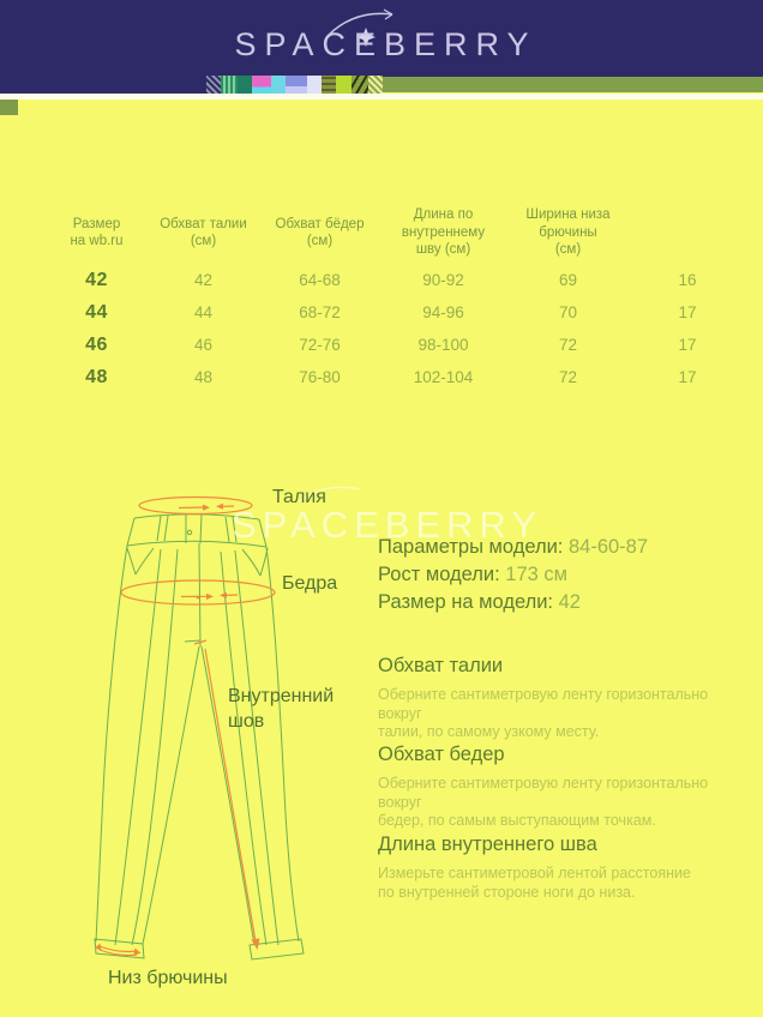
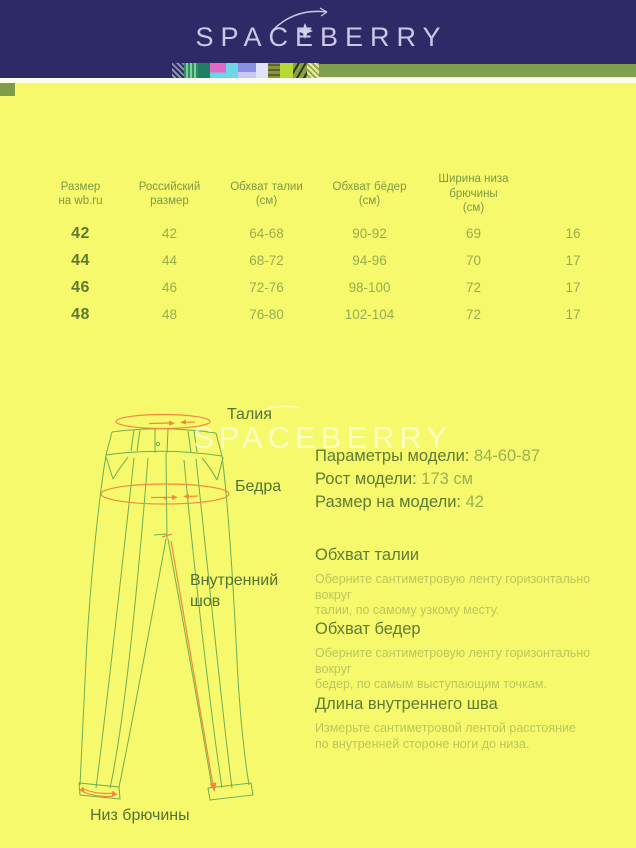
  SPACEBERRY
  Размер
  на wb.ru
+ Российский
+ размер
  Обхват талии
  (см)
  Обхват бёдер
  (см)
- Длина по
- внутреннему
- шву (см)
  Ширина низа
  брючины
  (см)
  42
  42
  64-68
  90-92
  69
  16
  44
  44
  68-72
  94-96
  70
  17
  46
  46
  72-76
  98-100
  72
  17
  48
  48
  76-80
  102-104
  72
  17
  SPACEBERRY
  Талия
  Бедра
  Внутренний
  шов
  Низ брючины
  Параметры модели: 84-60-87
  Рост модели: 173 см
  Размер на модели: 42
  Обхват талии
  Оберните сантиметровую ленту горизонтально вокруг
  талии, по самому узкому месту.
  Обхват бедер
  Оберните сантиметровую ленту горизонтально вокруг
  бедер, по самым выступающим точкам.
  Длина внутреннего шва
  Измерьте сантиметровой лентой расстояние
  по внутренней стороне ноги до низа.
